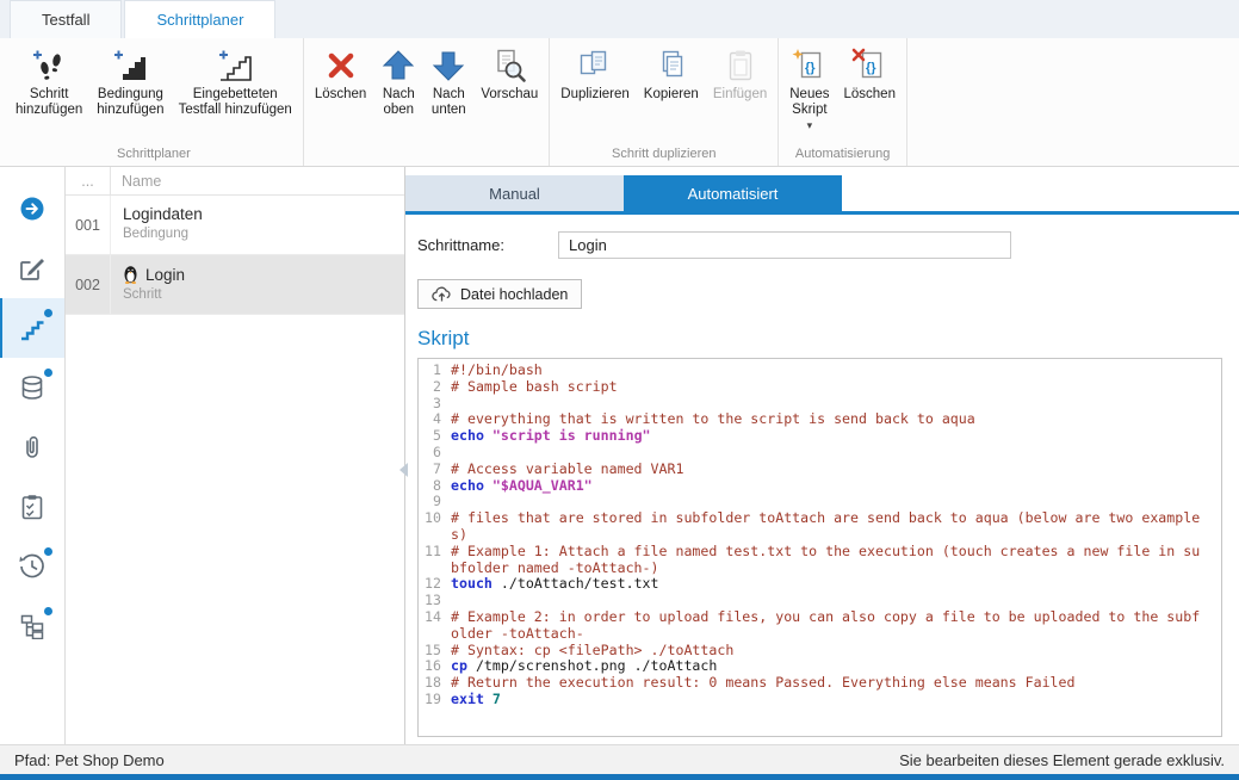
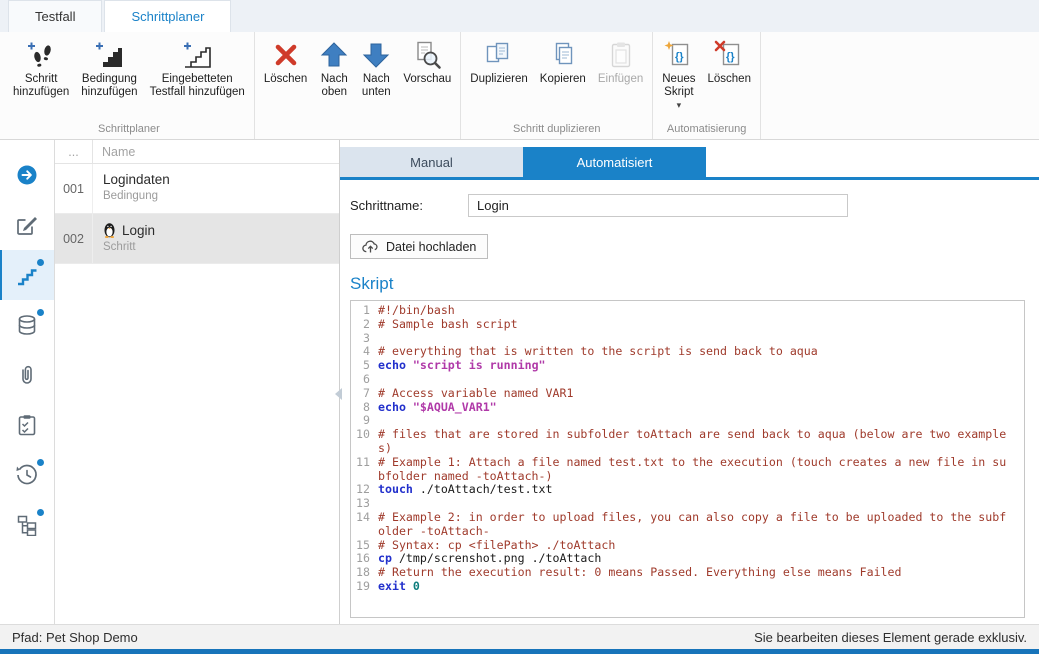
  Testfall
  Schrittplaner
  Schritt
  hinzufügen
  Bedingung
  hinzufügen
  Eingebetteten
  Testfall hinzufügen
  Schrittplaner
  Löschen
  Nach
  oben
  Nach
  unten
  Vorschau
  Duplizieren
  Kopieren
  Einfügen
  Schritt duplizieren
  {}
  Neues
  Skript
  ▾
  {}
  Löschen
  Automatisierung
  ...
  Name
  001
  Logindaten
  Bedingung
  002
  Login
  Schritt
  Manual
  Automatisiert
  Schrittname:
  Login
  Datei hochladen
  Skript
  1
  #!/bin/bash
  2
  # Sample bash script
  3
  4
  # everything that is written to the script is send back to aqua
  5
  echo "script is running"
  6
  7
  # Access variable named VAR1
  8
  echo "$AQUA_VAR1"
  9
  10
  # files that are stored in subfolder toAttach are send back to aqua (below are two examples)
  11
  # Example 1: Attach a file named test.txt to the execution (touch creates a new file in subfolder named -toAttach-)
  12
  touch ./toAttach/test.txt
  13
  14
  # Example 2: in order to upload files, you can also copy a file to be uploaded to the subfolder -toAttach-
  15
  # Syntax: cp <filePath> ./toAttach
  16
  cp /tmp/screnshot.png ./toAttach
  18
  # Return the execution result: 0 means Passed. Everything else means Failed
  19
- exit 7
+ exit 0
  Pfad: Pet Shop Demo
  Sie bearbeiten dieses Element gerade exklusiv.
